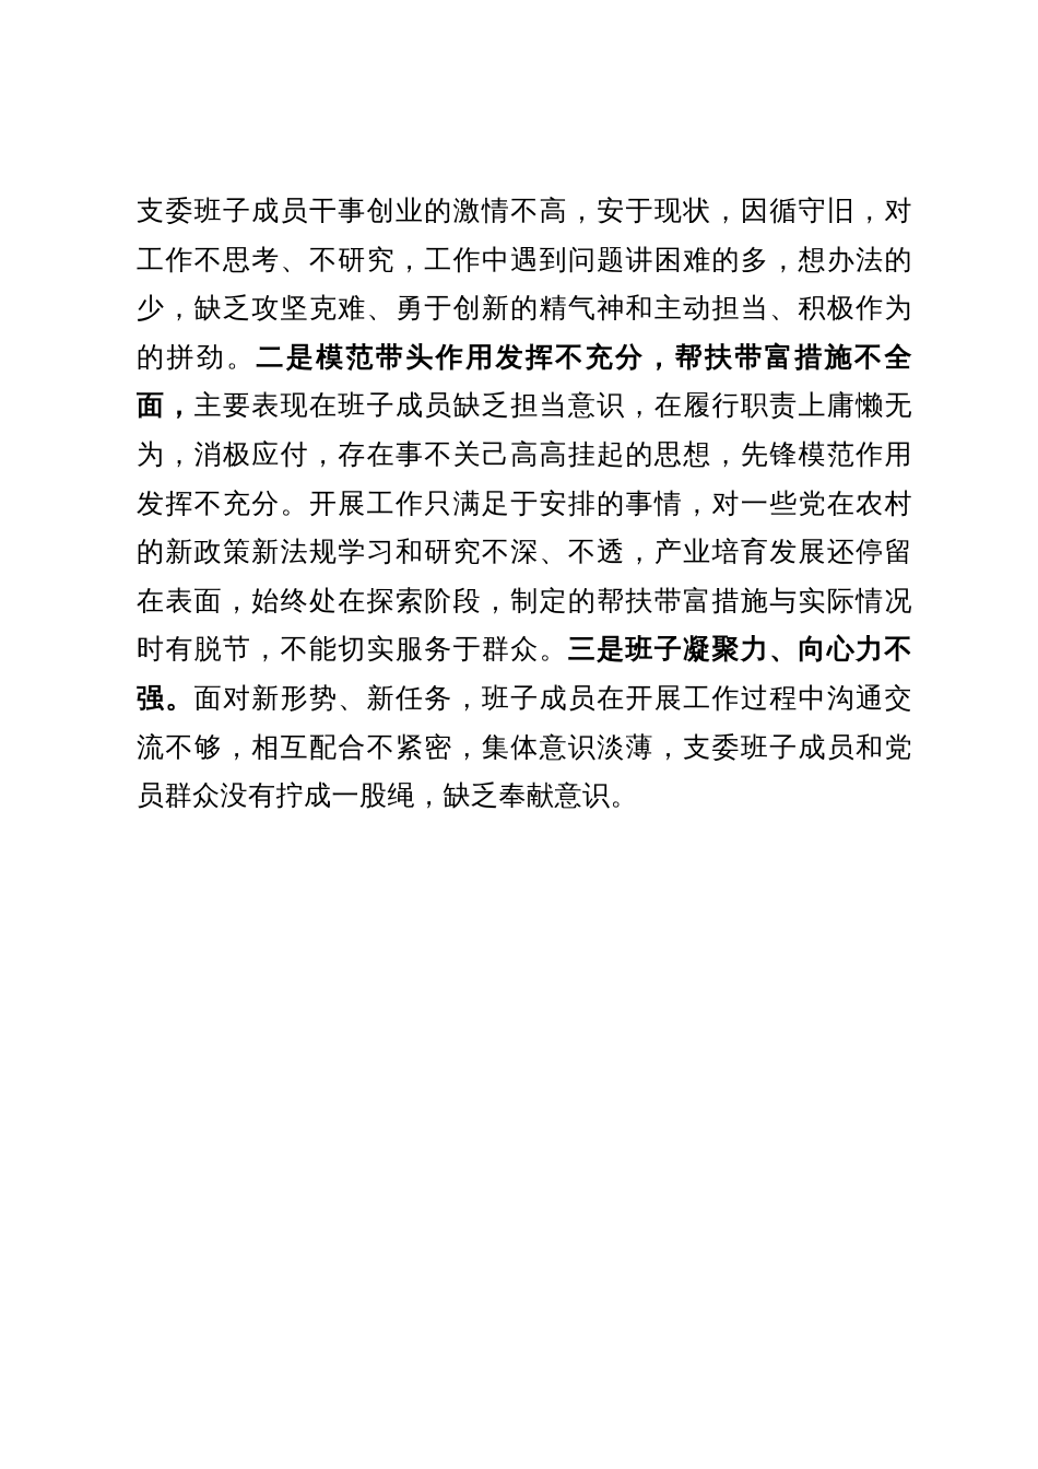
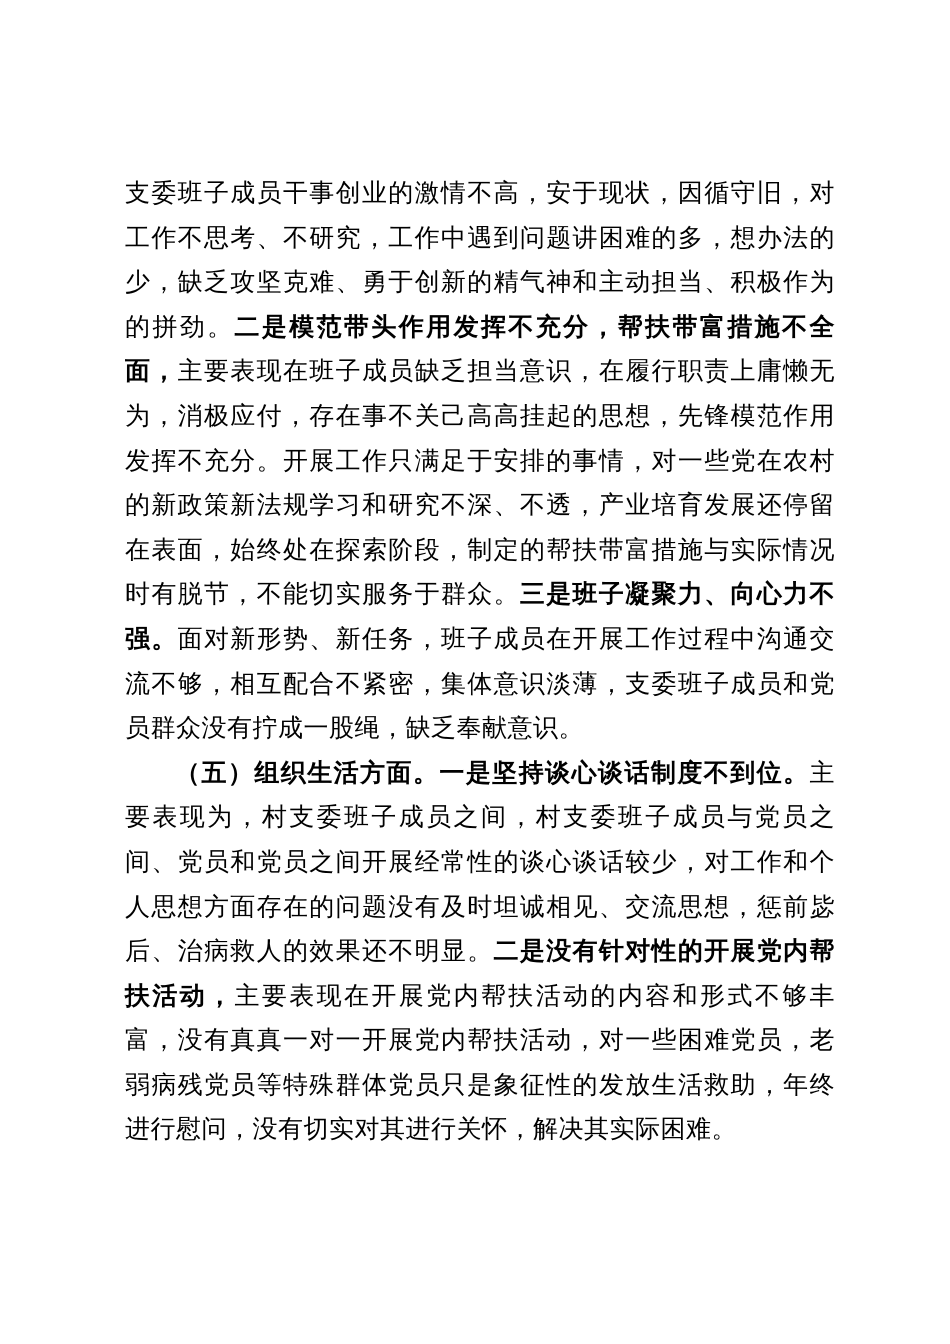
  支委班子成员干事创业的激情不高，安于现状，因循守旧，对工作不思考、不研究，工作中遇到问题讲困难的多，想办法的少，缺乏攻坚克难、勇于创新的精气神和主动担当、积极作为的拼劲。二是模范带头作用发挥不充分，帮扶带富措施不全面，主要表现在班子成员缺乏担当意识，在履行职责上庸懒无为，消极应付，存在事不关己高高挂起的思想，先锋模范作用发挥不充分。开展工作只满足于安排的事情，对一些党在农村的新政策新法规学习和研究不深、不透，产业培育发展还停留在表面，始终处在探索阶段，制定的帮扶带富措施与实际情况时有脱节，不能切实服务于群众。三是班子凝聚力、向心力不强。面对新形势、新任务，班子成员在开展工作过程中沟通交流不够，相互配合不紧密，集体意识淡薄，支委班子成员和党员群众没有拧成一股绳，缺乏奉献意识。
+ （五）组织生活方面。一是坚持谈心谈话制度不到位。主要表现为，村支委班子成员之间，村支委班子成员与党员之间、党员和党员之间开展经常性的谈心谈话较少，对工作和个人思想方面存在的问题没有及时坦诚相见、交流思想，惩前毖后、治病救人的效果还不明显。二是没有针对性的开展党内帮扶活动，主要表现在开展党内帮扶活动的内容和形式不够丰富，没有真真一对一开展党内帮扶活动，对一些困难党员，老弱病残党员等特殊群体党员只是象征性的发放生活救助，年终进行慰问，没有切实对其进行关怀，解决其实际困难。
